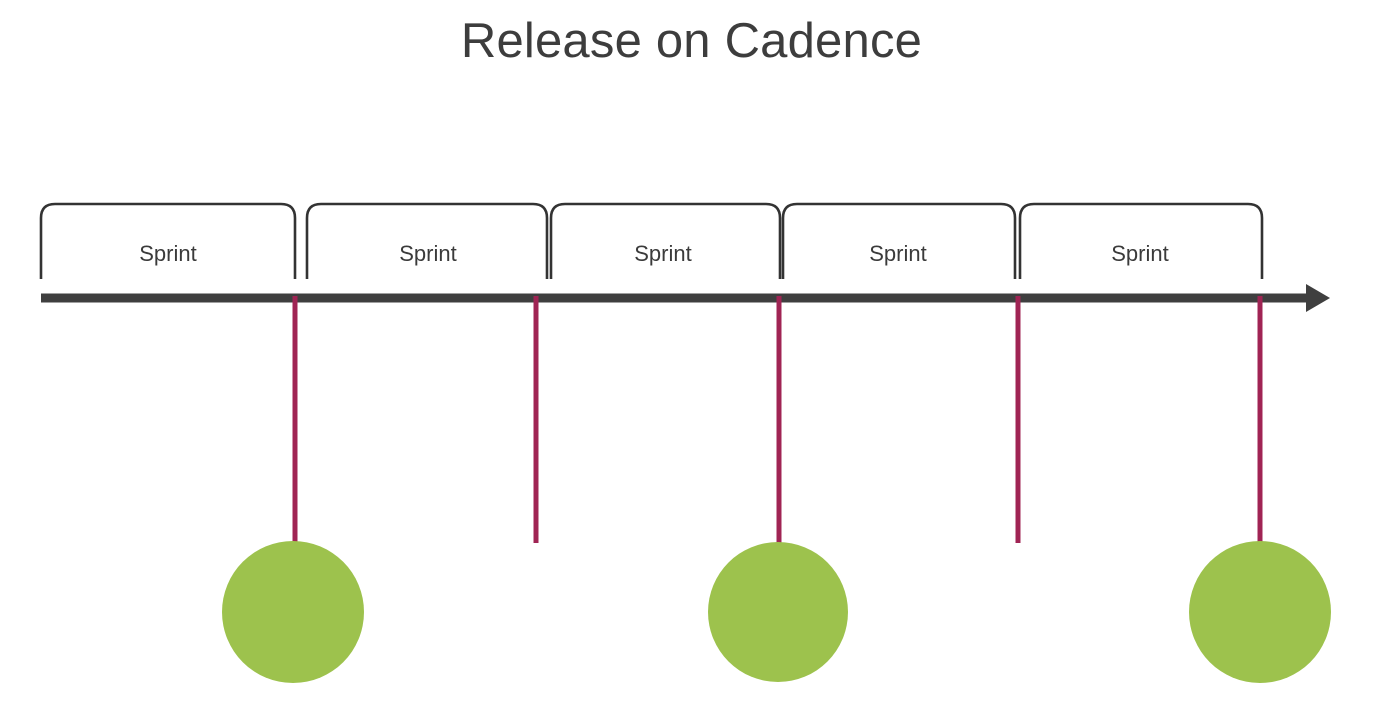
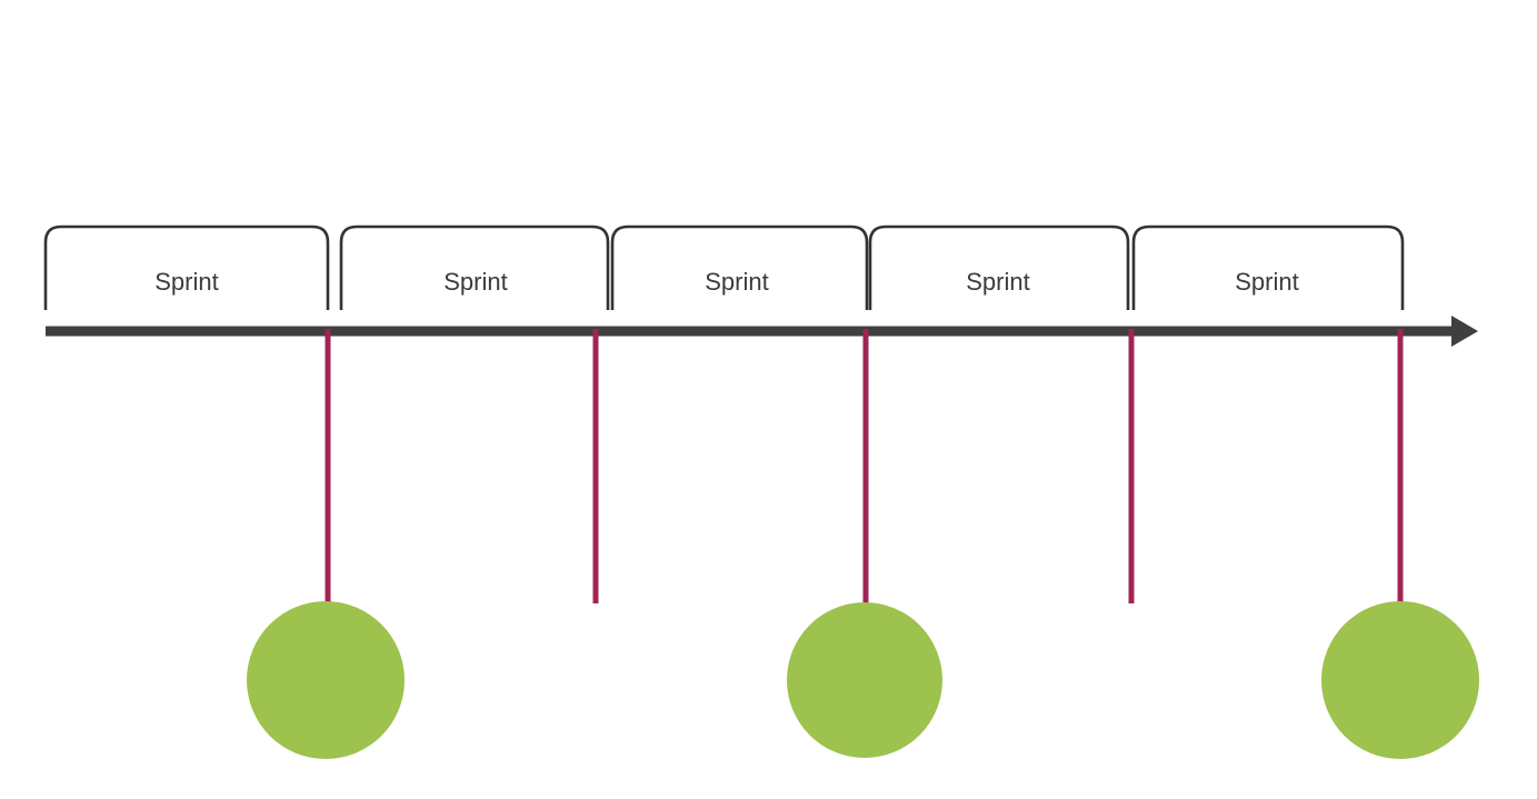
- Release on Cadence
  Sprint
  Sprint
  Sprint
  Sprint
  Sprint
